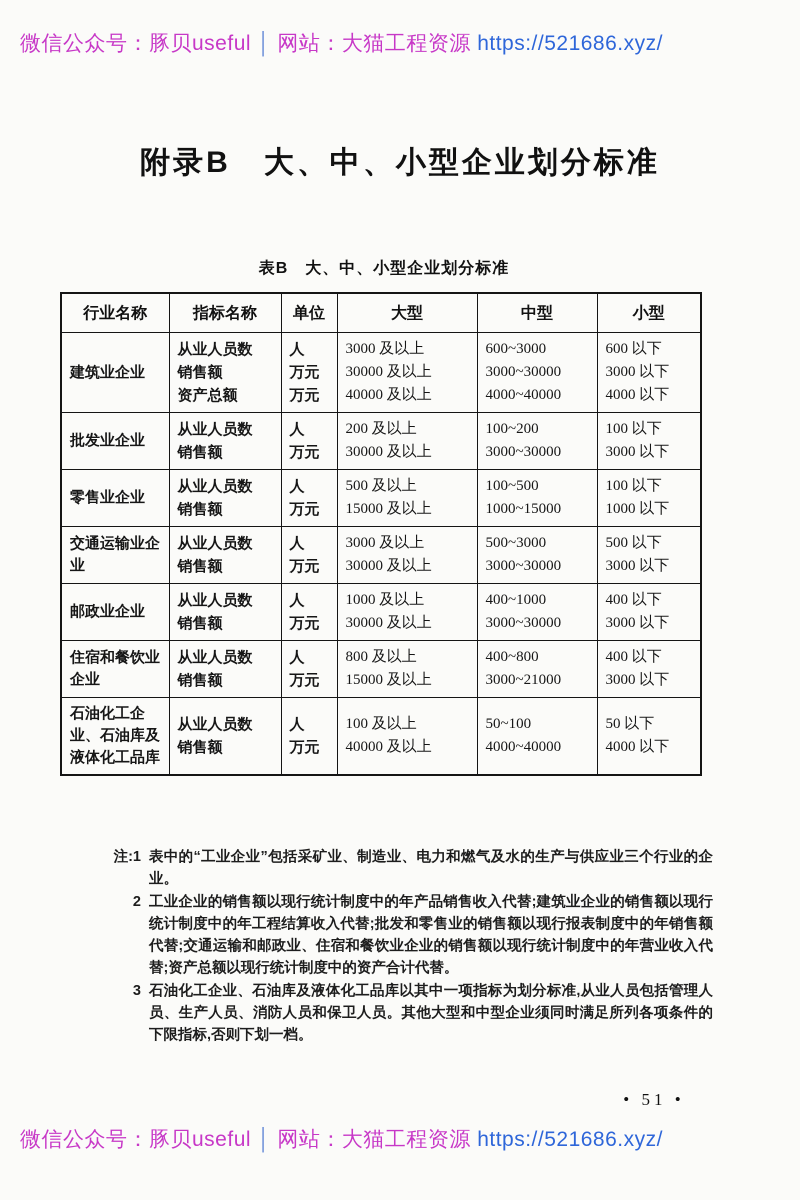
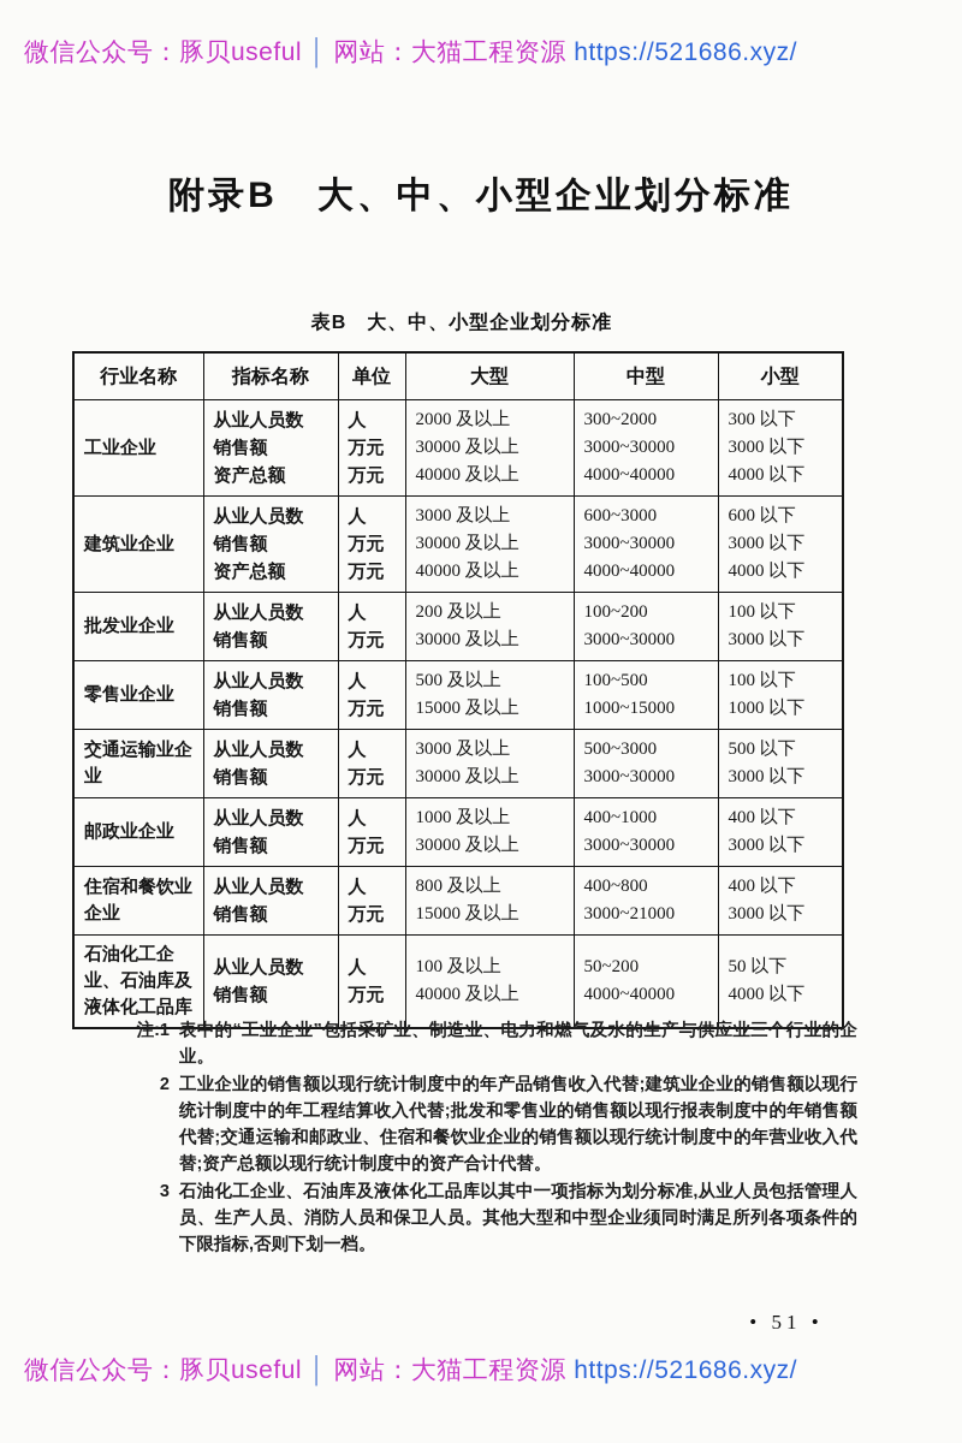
  微信公众号：豚贝useful │ 网站：大猫工程资源 https://521686.xyz/
  附录B 大、中、小型企业划分标准
  表B 大、中、小型企业划分标准
  行业名称	指标名称	单位	大型	中型	小型
+ 工业企业	从业人员数销售额资产总额	人万元万元	2000 及以上30000 及以上40000 及以上	300~20003000~300004000~40000	300 以下3000 以下4000 以下
  建筑业企业	从业人员数销售额资产总额	人万元万元	3000 及以上30000 及以上40000 及以上	600~30003000~300004000~40000	600 以下3000 以下4000 以下
  批发业企业	从业人员数销售额	人万元	200 及以上30000 及以上	100~2003000~30000	100 以下3000 以下
  零售业企业	从业人员数销售额	人万元	500 及以上15000 及以上	100~5001000~15000	100 以下1000 以下
  交通运输业企业	从业人员数销售额	人万元	3000 及以上30000 及以上	500~30003000~30000	500 以下3000 以下
  邮政业企业	从业人员数销售额	人万元	1000 及以上30000 及以上	400~10003000~30000	400 以下3000 以下
  住宿和餐饮业企业	从业人员数销售额	人万元	800 及以上15000 及以上	400~8003000~21000	400 以下3000 以下
- 石油化工企业、石油库及液体化工品库	从业人员数销售额	人万元	100 及以上40000 及以上	50~1004000~40000	50 以下4000 以下
+ 石油化工企业、石油库及液体化工品库	从业人员数销售额	人万元	100 及以上40000 及以上	50~2004000~40000	50 以下4000 以下
  注:1
  表中的“工业企业”包括采矿业、制造业、电力和燃气及水的生产与供应业三个行业的企业。
  2
  工业企业的销售额以现行统计制度中的年产品销售收入代替;建筑业企业的销售额以现行统计制度中的年工程结算收入代替;批发和零售业的销售额以现行报表制度中的年销售额代替;交通运输和邮政业、住宿和餐饮业企业的销售额以现行统计制度中的年营业收入代替;资产总额以现行统计制度中的资产合计代替。
  3
  石油化工企业、石油库及液体化工品库以其中一项指标为划分标准,从业人员包括管理人员、生产人员、消防人员和保卫人员。其他大型和中型企业须同时满足所列各项条件的下限指标,否则下划一档。
  • 51 •
  微信公众号：豚贝useful │ 网站：大猫工程资源 https://521686.xyz/
